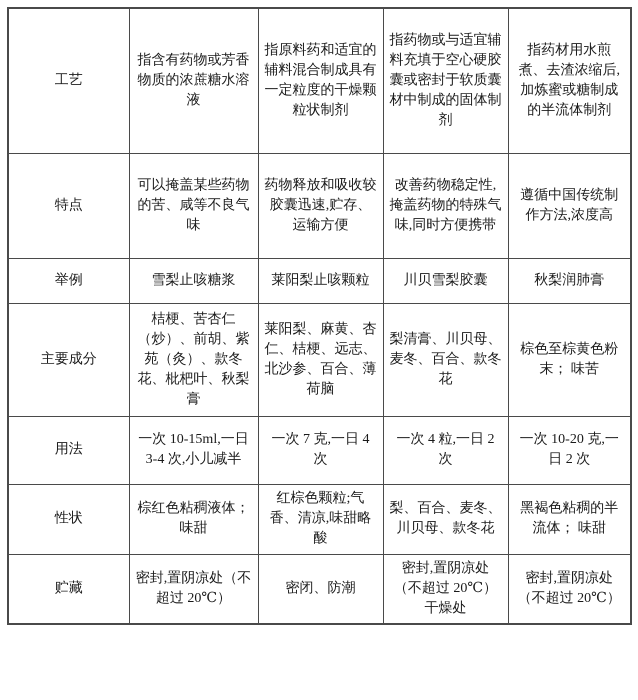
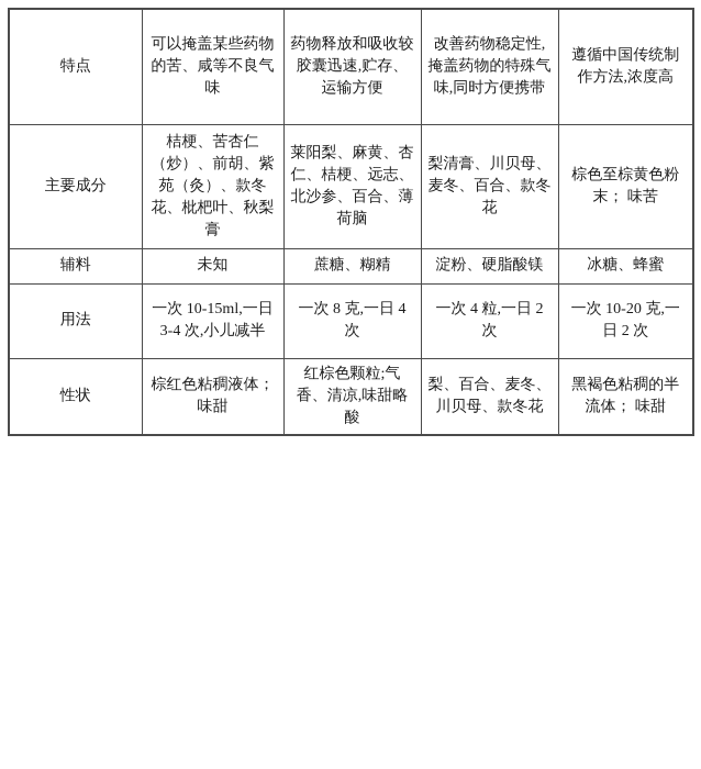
- 工艺	指含有药物或芳香物质的浓蔗糖水溶液	指原料药和适宜的辅料混合制成具有一定粒度的干燥颗粒状制剂	指药物或与适宜辅料充填于空心硬胶囊或密封于软质囊材中制成的固体制剂	指药材用水煎煮、去渣浓缩后,加炼蜜或糖制成的半流体制剂
  特点	可以掩盖某些药物的苦、咸等不良气味	药物释放和吸收较胶囊迅速,贮存、运输方便	改善药物稳定性,掩盖药物的特殊气味,同时方便携带	遵循中国传统制作方法,浓度高
- 举例	雪梨止咳糖浆	莱阳梨止咳颗粒	川贝雪梨胶囊	秋梨润肺膏
  主要成分	桔梗、苦杏仁（炒）、前胡、紫苑（灸）、款冬花、枇杷叶、秋梨膏	莱阳梨、麻黄、杏仁、桔梗、远志、北沙参、百合、薄荷脑	梨清膏、川贝母、麦冬、百合、款冬花	棕色至棕黄色粉末； 味苦
+ 辅料	未知	蔗糖、糊精	淀粉、硬脂酸镁	冰糖、蜂蜜
- 用法	一次 10-15ml,一日 3-4 次,小儿减半	一次 7 克,一日 4 次	一次 4 粒,一日 2 次	一次 10-20 克,一日 2 次
+ 用法	一次 10-15ml,一日 3-4 次,小儿减半	一次 8 克,一日 4 次	一次 4 粒,一日 2 次	一次 10-20 克,一日 2 次
  性状	棕红色粘稠液体； 味甜	红棕色颗粒;气香、清凉,味甜略酸	梨、百合、麦冬、川贝母、款冬花	黑褐色粘稠的半流体； 味甜
- 贮藏	密封,置阴凉处（不超过 20℃）	密闭、防潮	密封,置阴凉处（不超过 20℃）干燥处	密封,置阴凉处（不超过 20℃）
